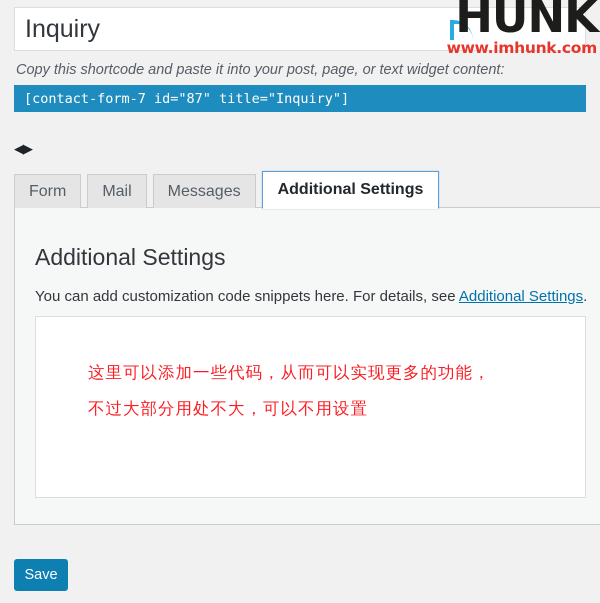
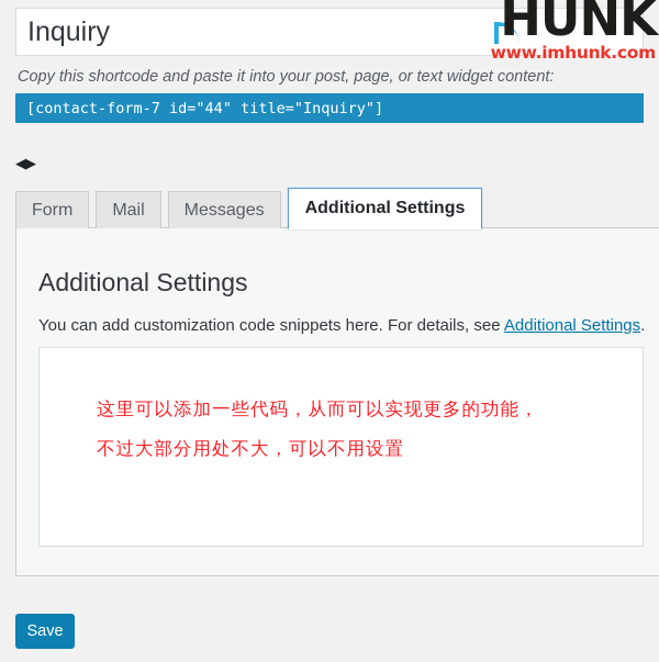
  Inquiry
  HUNK
  www.imhunk.com
  Copy this shortcode and paste it into your post, page, or text widget content:
- [contact-form-7 id="87" title="Inquiry"]
+ [contact-form-7 id="44" title="Inquiry"]
  ◀▶
  Form
  Mail
  Messages
  Additional Settings
  Additional Settings
  You can add customization code snippets here. For details, see Additional Settings.
  这里可以添加一些代码，从而可以实现更多的功能，
  不过大部分用处不大，可以不用设置
  Save
